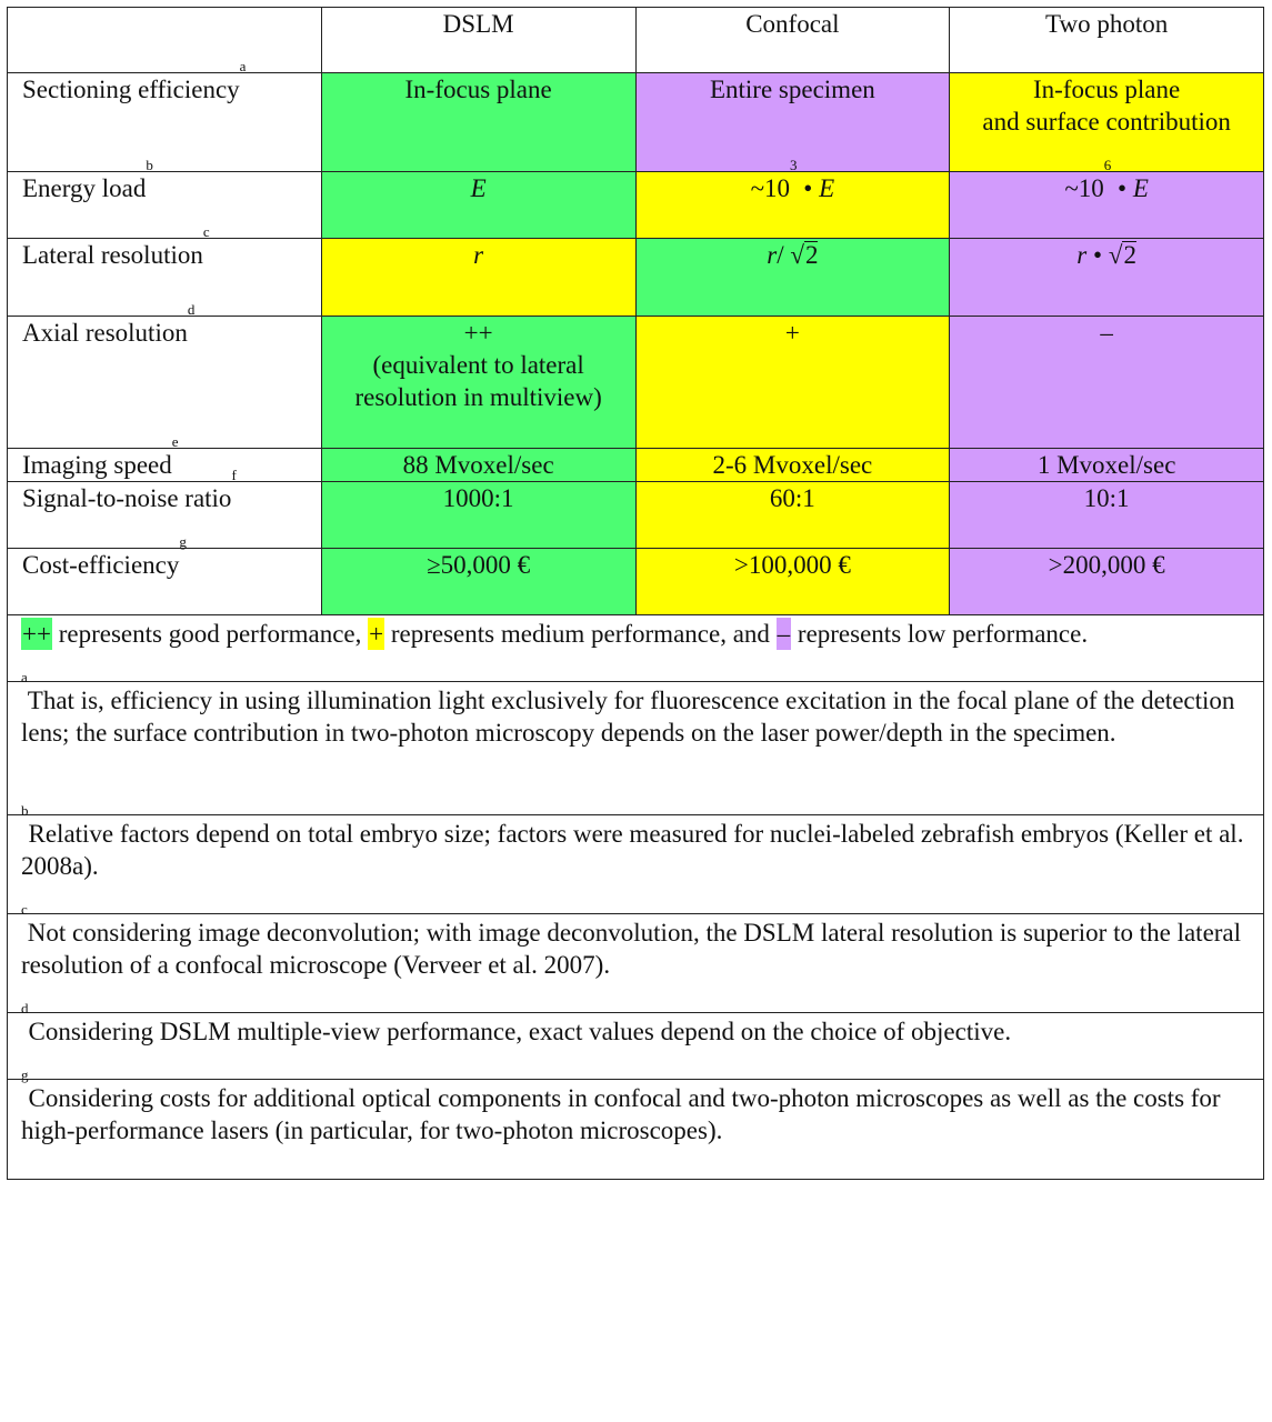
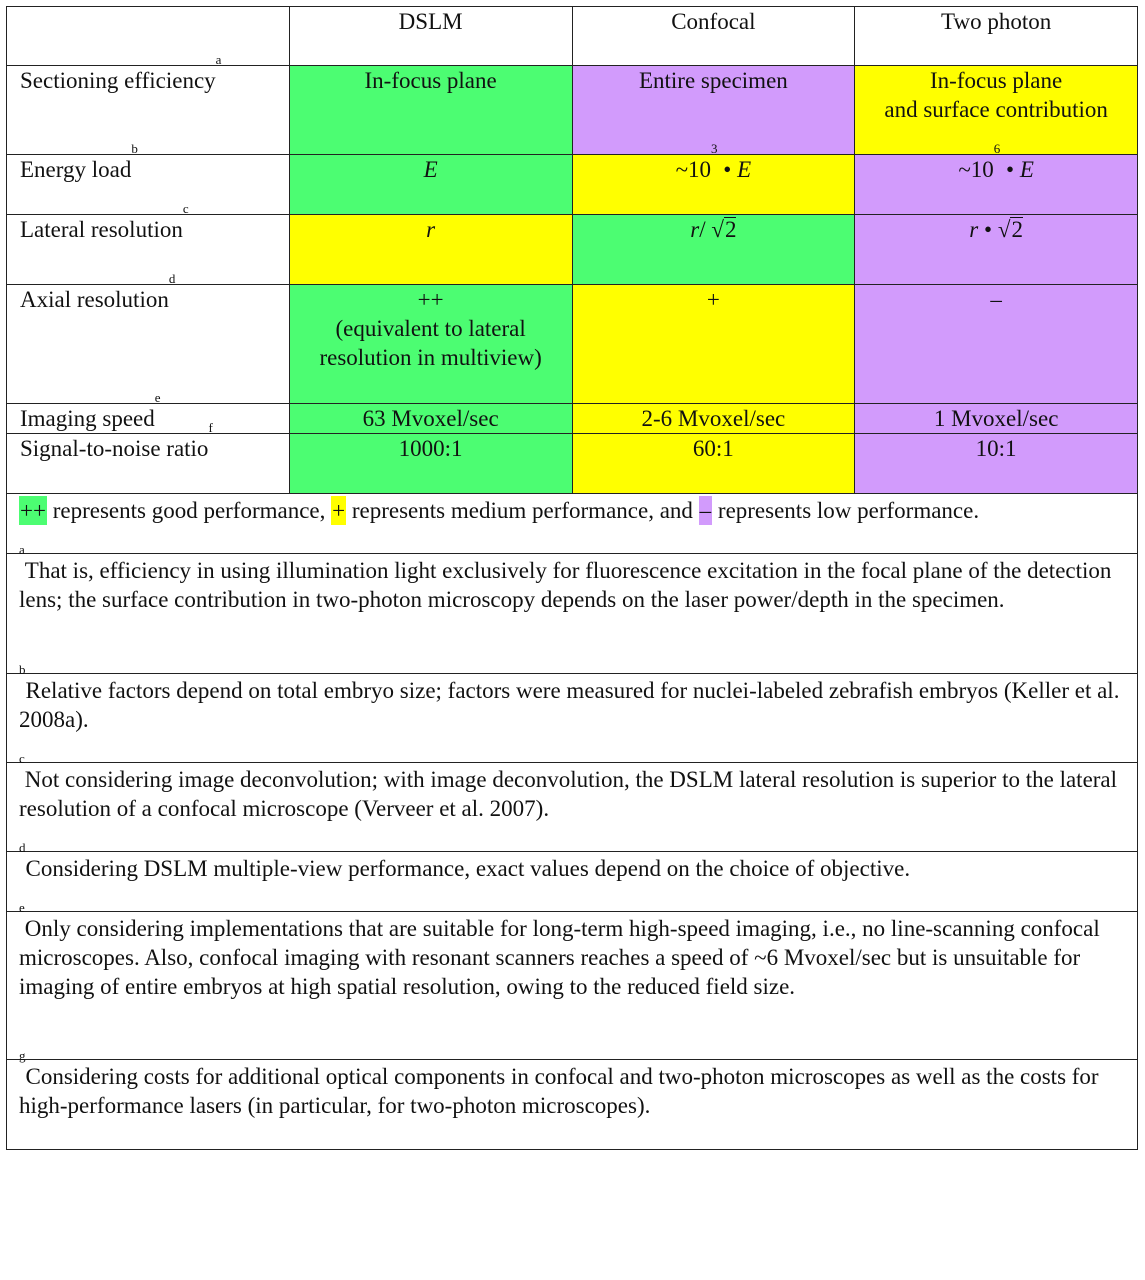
  	DSLM	Confocal	Two photon
  Sectioning efficiencya	In-focus plane	Entire specimen	In-focus planeand surface contribution
  Energy loadb	E	~103 • E	~106 • E
  Lateral resolutionc	r	r/ √2	r • √2
  Axial resolutiond	++(equivalent to lateralresolution in multiview)	+	–
- Imaging speede	88 Mvoxel/sec	2-6 Mvoxel/sec	1 Mvoxel/sec
+ Imaging speede	63 Mvoxel/sec	2-6 Mvoxel/sec	1 Mvoxel/sec
  Signal-to-noise ratiof	1000:1	60:1	10:1
- Cost-efficiencyg	≥50,000 €	>100,000 €	>200,000 €
  ++ represents good performance, + represents medium performance, and – represents low performance.
  aThat is, efficiency in using illumination light exclusively for fluorescence excitation in the focal plane of the detection lens; the surface contribution in two-photon microscopy depends on the laser power/depth in the specimen.
  bRelative factors depend on total embryo size; factors were measured for nuclei-labeled zebrafish embryos (Keller et al. 2008a).
  cNot considering image deconvolution; with image deconvolution, the DSLM lateral resolution is superior to the lateral resolution of a confocal microscope (Verveer et al. 2007).
  dConsidering DSLM multiple-view performance, exact values depend on the choice of objective.
+ eOnly considering implementations that are suitable for long-term high-speed imaging, i.e., no line-scanning confocal microscopes. Also, confocal imaging with resonant scanners reaches a speed of ~6 Mvoxel/sec but is unsuitable for imaging of entire embryos at high spatial resolution, owing to the reduced field size.
  gConsidering costs for additional optical components in confocal and two-photon microscopes as well as the costs for high-performance lasers (in particular, for two-photon microscopes).
